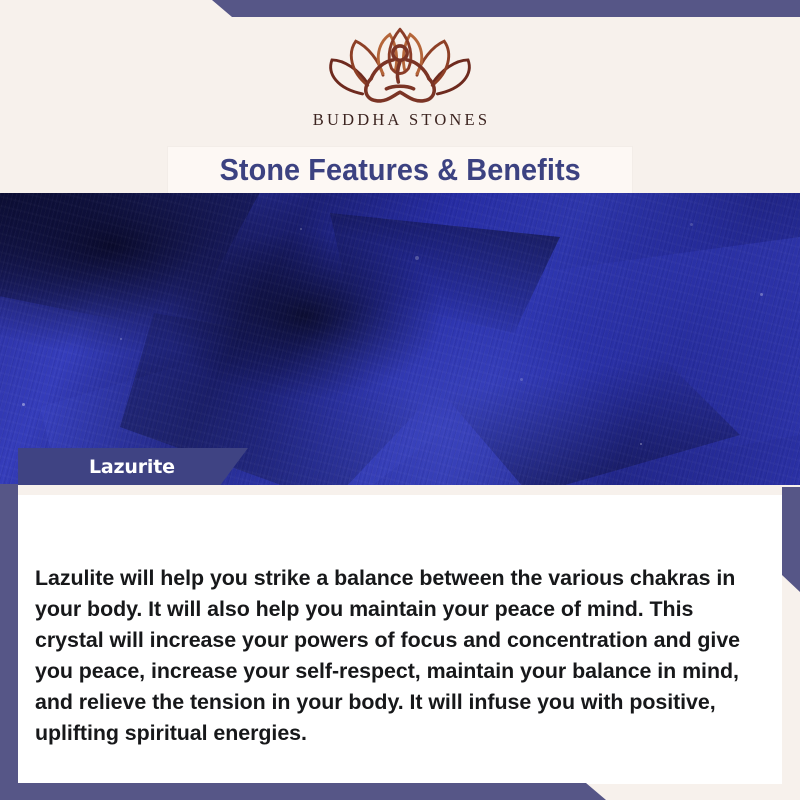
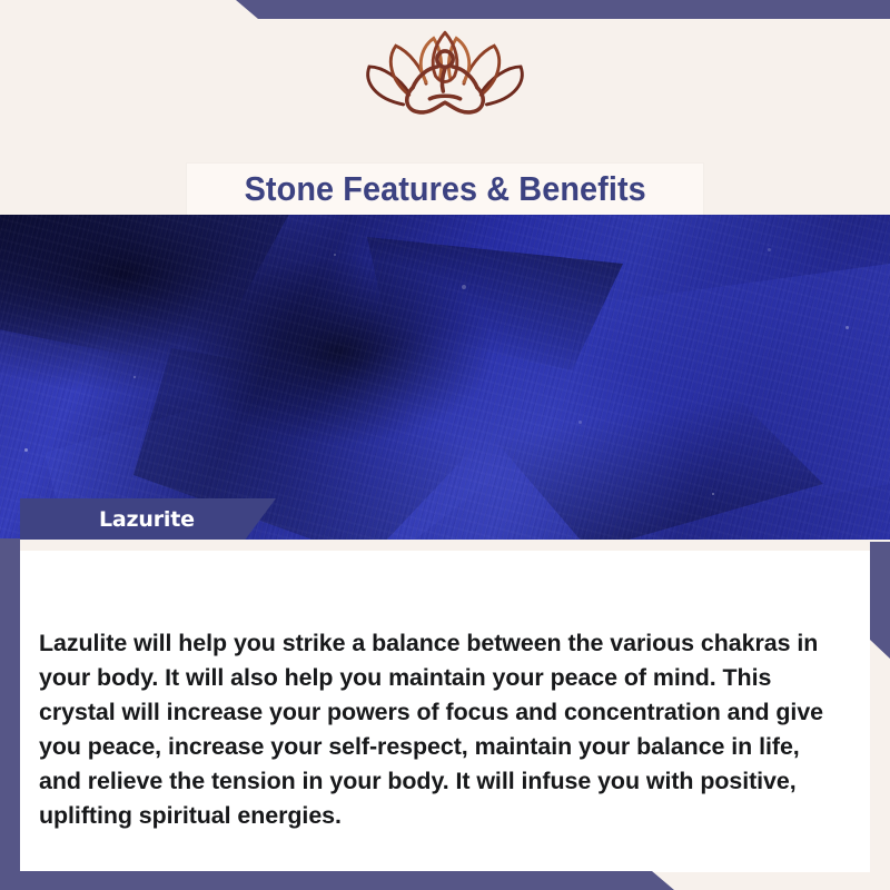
- BUDDHA STONES
  Stone Features & Benefits
  Lazurite
- Lazulite will help you strike a balance between the various chakras in your body. It will also help you maintain your peace of mind. This crystal will increase your powers of focus and concentration and give you peace, increase your self-respect, maintain your balance in mind, and relieve the tension in your body. It will infuse you with positive, uplifting spiritual energies.
+ Lazulite will help you strike a balance between the various chakras in your body. It will also help you maintain your peace of mind. This crystal will increase your powers of focus and concentration and give you peace, increase your self-respect, maintain your balance in life, and relieve the tension in your body. It will infuse you with positive, uplifting spiritual energies.
